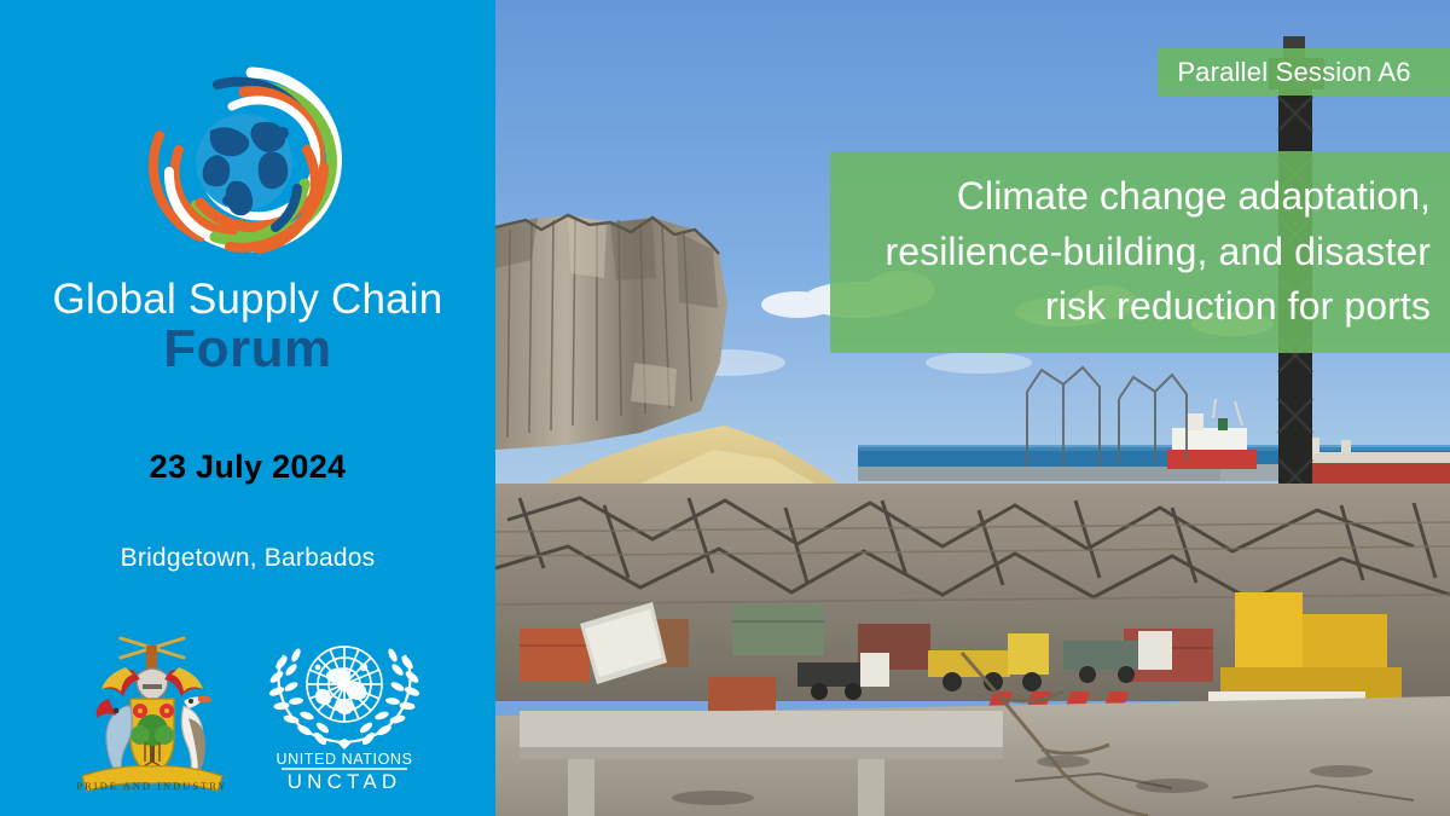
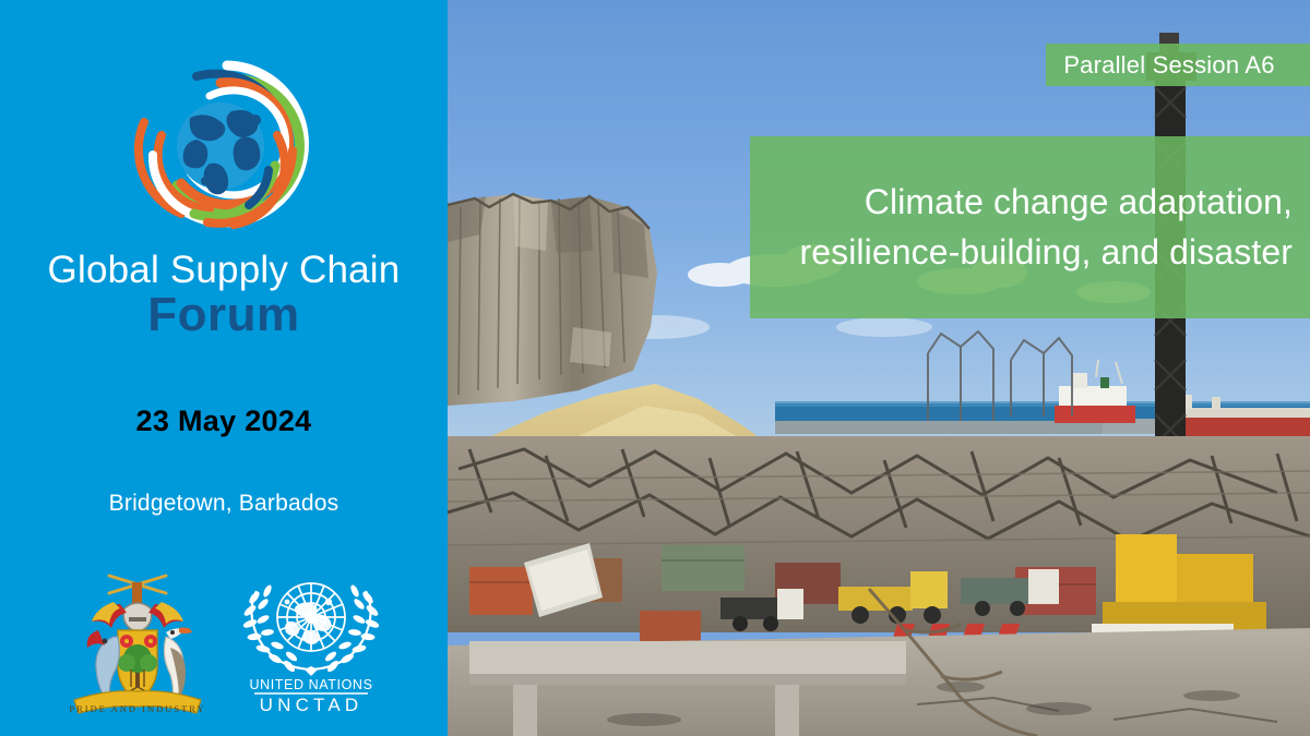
  Parallel Session A6
  Climate change adaptation,
  resilience-building, and disaster
- risk reduction for ports
  Global Supply Chain
  Forum
- 23 July 2024
+ 23 May 2024
  Bridgetown, Barbados
  PRIDE AND INDUSTRY
  UNITED NATIONS
  UNCTAD
